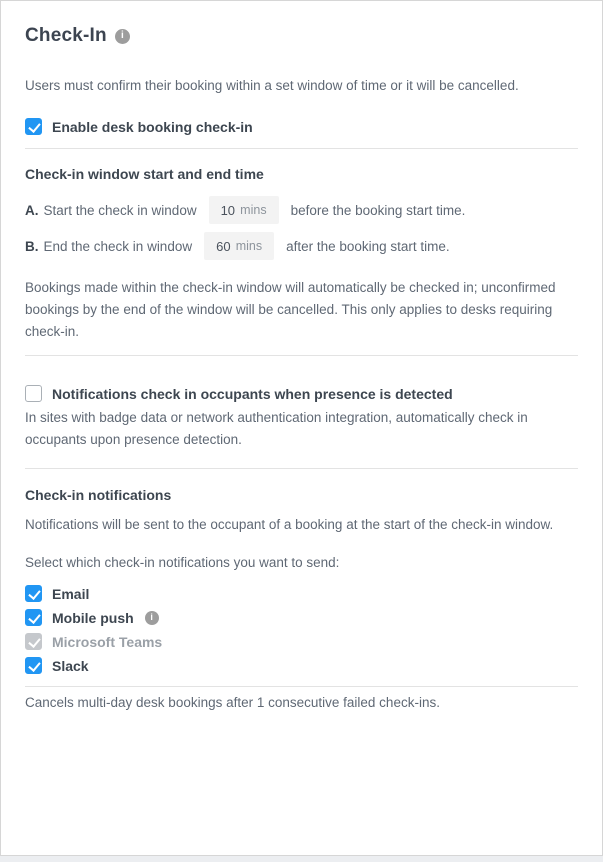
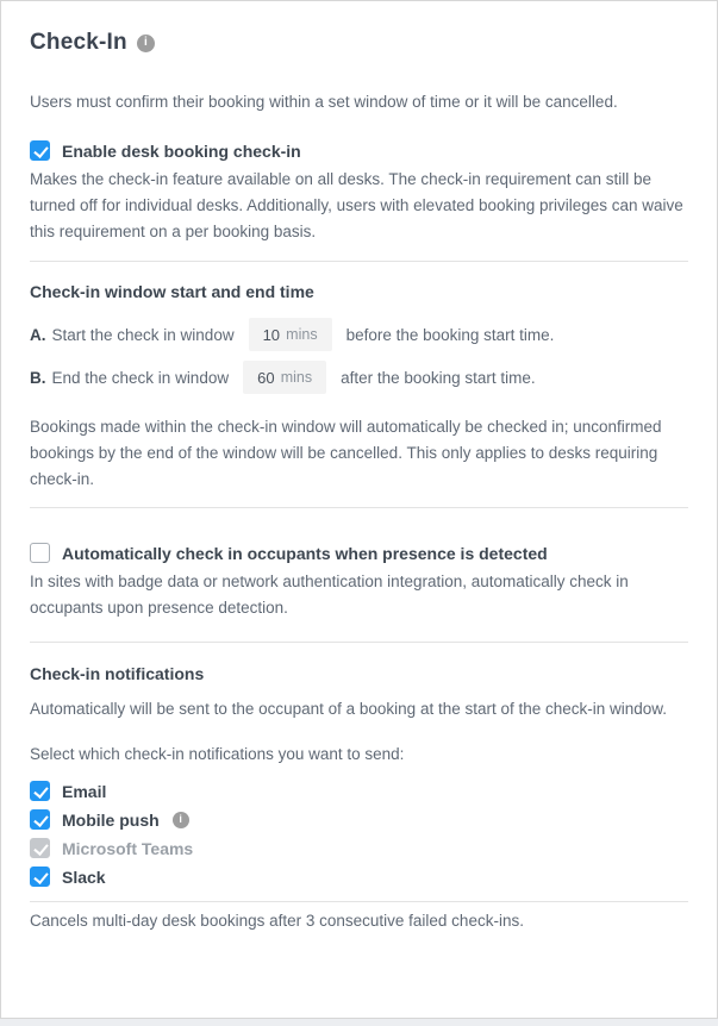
  Check-In
  i
  Users must confirm their booking within a set window of time or it will be cancelled.
  Enable desk booking check-in
+ Makes the check-in feature available on all desks. The check-in requirement can still be turned off for individual desks. Additionally, users with elevated booking privileges can waive this requirement on a per booking basis.
  Check-in window start and end time
  A.
  Start the check in window
  10
  mins
  before the booking start time.
  B.
  End the check in window
  60
  mins
  after the booking start time.
  Bookings made within the check-in window will automatically be checked in; unconfirmed bookings by the end of the window will be cancelled. This only applies to desks requiring check-in.
- Notifications check in occupants when presence is detected
+ Automatically check in occupants when presence is detected
  In sites with badge data or network authentication integration, automatically check in occupants upon presence detection.
  Check-in notifications
- Notifications will be sent to the occupant of a booking at the start of the check-in window.
+ Automatically will be sent to the occupant of a booking at the start of the check-in window.
  Select which check-in notifications you want to send:
  Email
  Mobile push
  i
  Microsoft Teams
  Slack
- Cancels multi-day desk bookings after 1 consecutive failed check-ins.
+ Cancels multi-day desk bookings after 3 consecutive failed check-ins.
